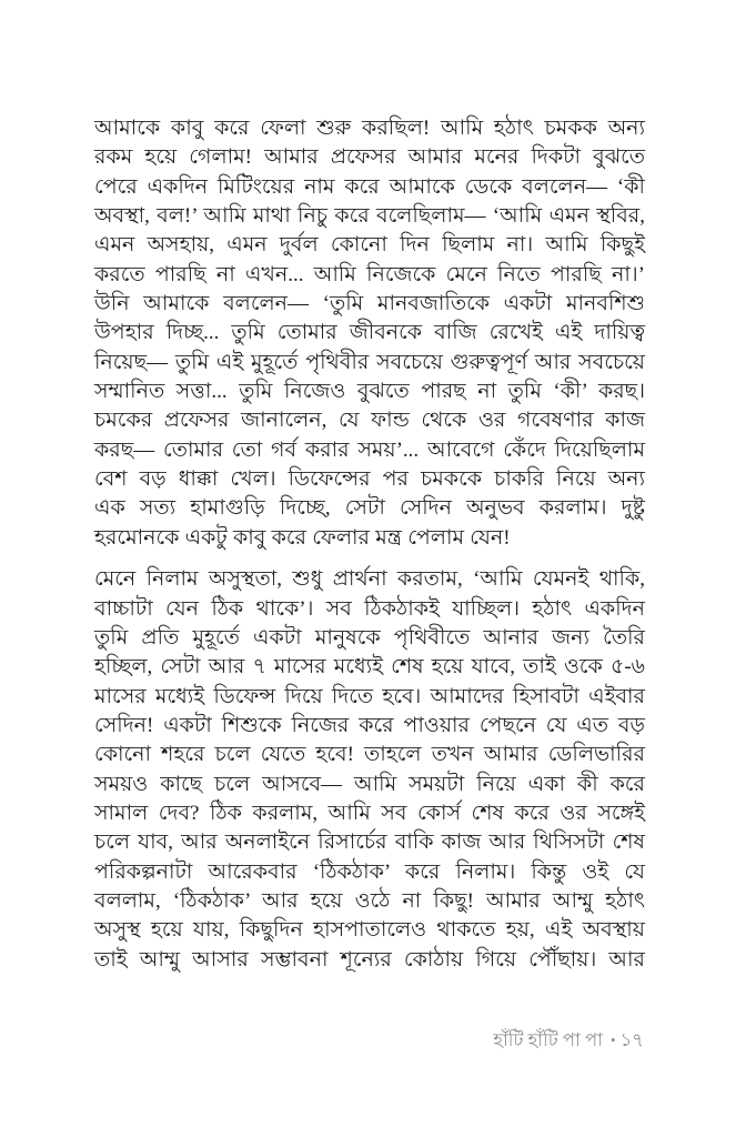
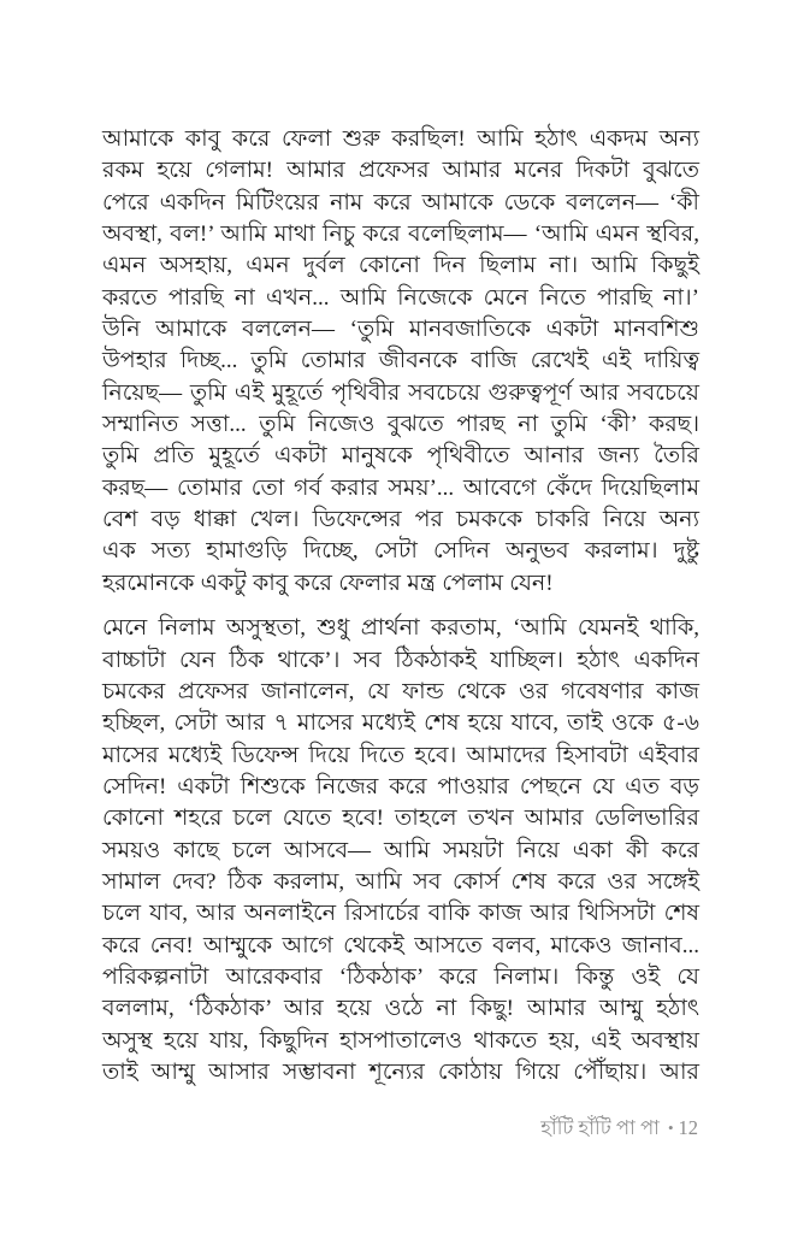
- আমাকে কাবু করে ফেলা শুরু করছিল! আমি হঠাৎ চমকক অন্য
+ আমাকে কাবু করে ফেলা শুরু করছিল! আমি হঠাৎ একদম অন্য
  রকম হয়ে গেলাম! আমার প্রফেসর আমার মনের দিকটা বুঝতে
  পেরে একদিন মিটিংয়ের নাম করে আমাকে ডেকে বললেন— ‘কী
  অবস্থা, বল!’ আমি মাথা নিচু করে বলেছিলাম— ‘আমি এমন স্থবির,
  এমন অসহায়, এমন দুর্বল কোনো দিন ছিলাম না। আমি কিছুই
  করতে পারছি না এখন... আমি নিজেকে মেনে নিতে পারছি না।’
  উনি আমাকে বললেন— ‘তুমি মানবজাতিকে একটা মানবশিশু
  উপহার দিচ্ছ... তুমি তোমার জীবনকে বাজি রেখেই এই দায়িত্ব
  নিয়েছ— তুমি এই মুহূর্তে পৃথিবীর সবচেয়ে গুরুত্বপূর্ণ আর সবচেয়ে
  সম্মানিত সত্তা... তুমি নিজেও বুঝতে পারছ না তুমি ‘কী’ করছ।
- চমকের প্রফেসর জানালেন, যে ফান্ড থেকে ওর গবেষণার কাজ
+ তুমি প্রতি মুহূর্তে একটা মানুষকে পৃথিবীতে আনার জন্য তৈরি
  করছ— তোমার তো গর্ব করার সময়’... আবেগে কেঁদে দিয়েছিলাম
  বেশ বড় ধাক্কা খেল। ডিফেন্সের পর চমককে চাকরি নিয়ে অন্য
  এক সত্য হামাগুড়ি দিচ্ছে, সেটা সেদিন অনুভব করলাম। দুষ্টু
  হরমোনকে একটু কাবু করে ফেলার মন্ত্র পেলাম যেন!
  মেনে নিলাম অসুস্থতা, শুধু প্রার্থনা করতাম, ‘আমি যেমনই থাকি,
  বাচ্চাটা যেন ঠিক থাকে’। সব ঠিকঠাকই যাচ্ছিল। হঠাৎ একদিন
- তুমি প্রতি মুহূর্তে একটা মানুষকে পৃথিবীতে আনার জন্য তৈরি
+ চমকের প্রফেসর জানালেন, যে ফান্ড থেকে ওর গবেষণার কাজ
  হচ্ছিল, সেটা আর ৭ মাসের মধ্যেই শেষ হয়ে যাবে, তাই ওকে ৫-৬
  মাসের মধ্যেই ডিফেন্স দিয়ে দিতে হবে। আমাদের হিসাবটা এইবার
  সেদিন! একটা শিশুকে নিজের করে পাওয়ার পেছনে যে এত বড়
  কোনো শহরে চলে যেতে হবে! তাহলে তখন আমার ডেলিভারির
  সময়ও কাছে চলে আসবে— আমি সময়টা নিয়ে একা কী করে
  সামাল দেব? ঠিক করলাম, আমি সব কোর্স শেষ করে ওর সঙ্গেই
  চলে যাব, আর অনলাইনে রিসার্চের বাকি কাজ আর থিসিসটা শেষ
+ করে নেব! আম্মুকে আগে থেকেই আসতে বলব, মাকেও জানাব...
  পরিকল্পনাটা আরেকবার ‘ঠিকঠাক’ করে নিলাম। কিন্তু ওই যে
  বললাম, ‘ঠিকঠাক’ আর হয়ে ওঠে না কিছু! আমার আম্মু হঠাৎ
  অসুস্থ হয়ে যায়, কিছুদিন হাসপাতালেও থাকতে হয়, এই অবস্থায়
  তাই আম্মু আসার সম্ভাবনা শূন্যের কোঠায় গিয়ে পৌঁছায়। আর
- হাঁটি হাঁটি পা পা • ১৭
+ হাঁটি হাঁটি পা পা • 12
